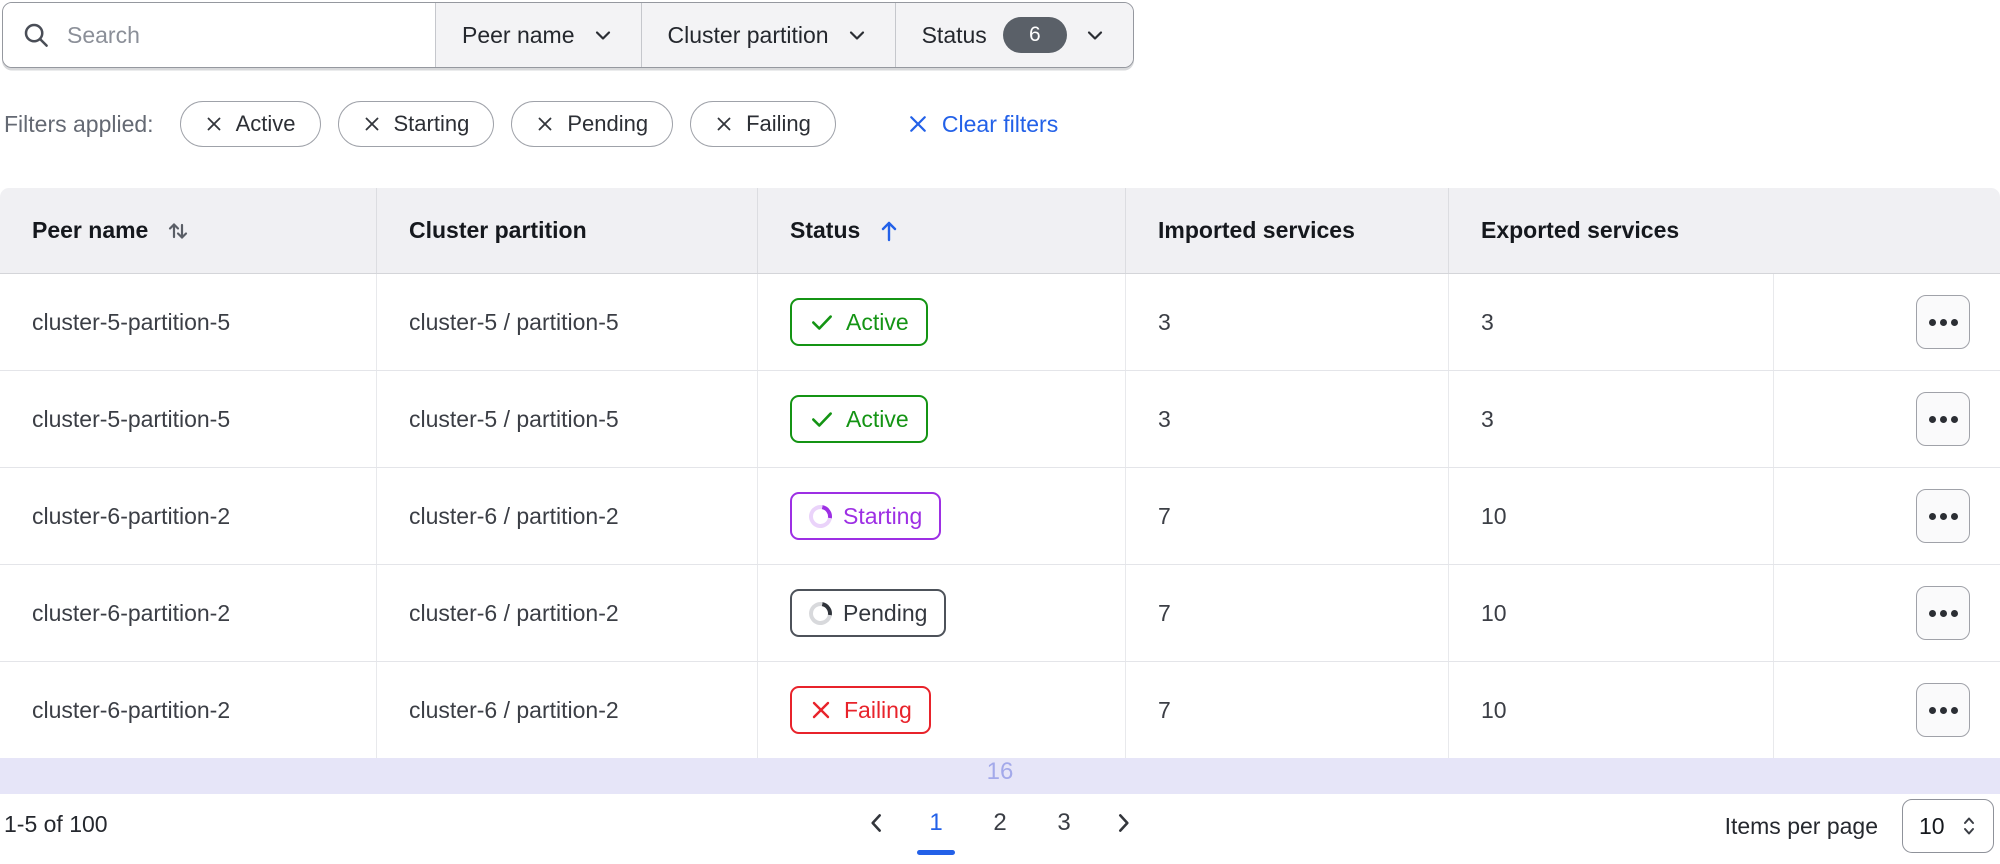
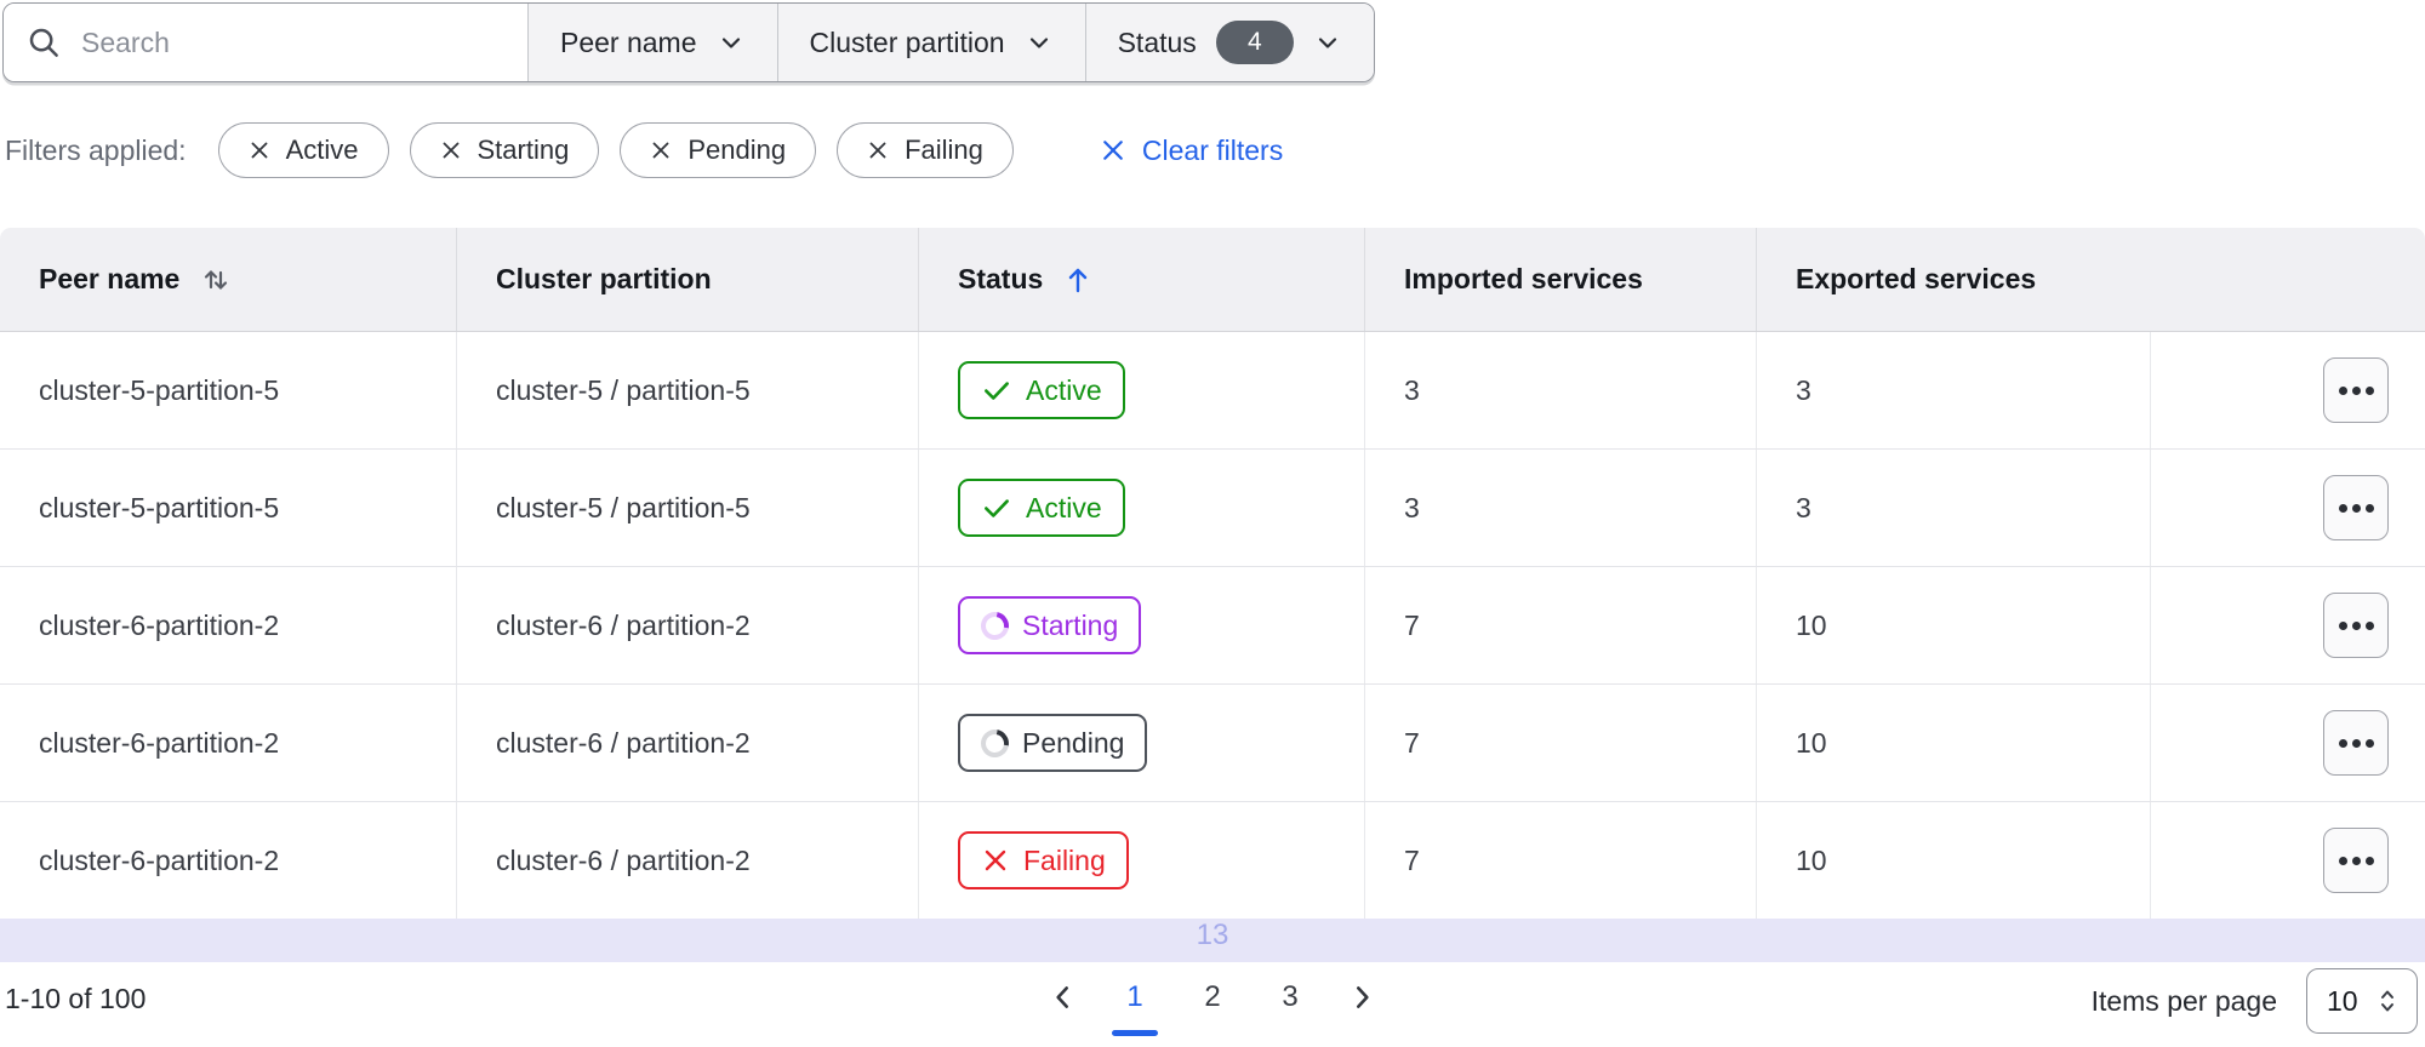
  Search
  Peer name
  Cluster partition
  Status
- 6
+ 4
  Filters applied:
  Active
  Starting
  Pending
  Failing
  Clear filters
  Peer name
  Cluster partition
  Status
  Imported services
  Exported services
  cluster-5-partition-5
  cluster-5 / partition-5
  Active
  3
  3
  cluster-5-partition-5
  cluster-5 / partition-5
  Active
  3
  3
  cluster-6-partition-2
  cluster-6 / partition-2
  Starting
  7
  10
  cluster-6-partition-2
  cluster-6 / partition-2
  Pending
  7
  10
  cluster-6-partition-2
  cluster-6 / partition-2
  Failing
  7
  10
- 16
+ 13
- 1-5 of 100
+ 1-10 of 100
  1
  2
  3
  Items per page
  10
